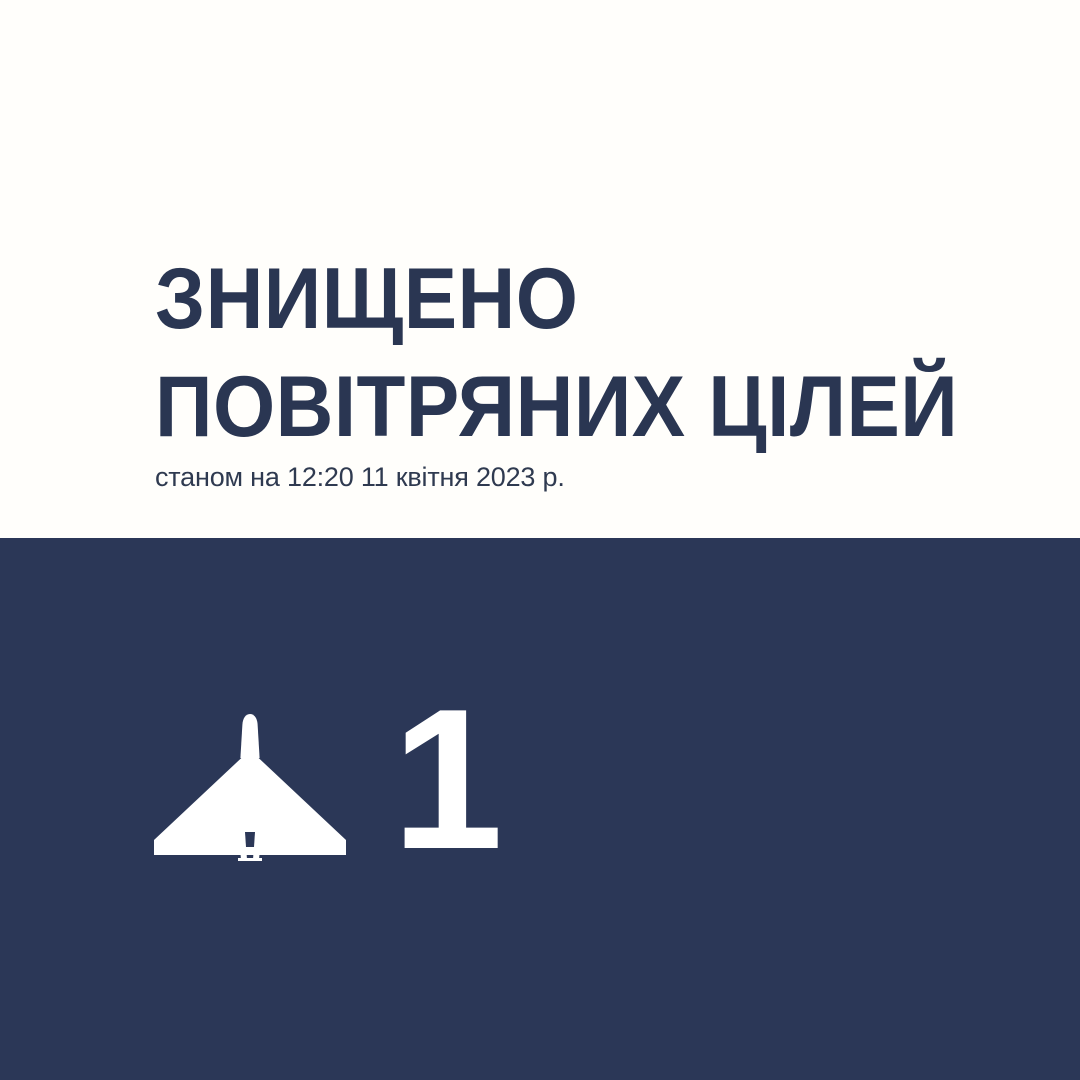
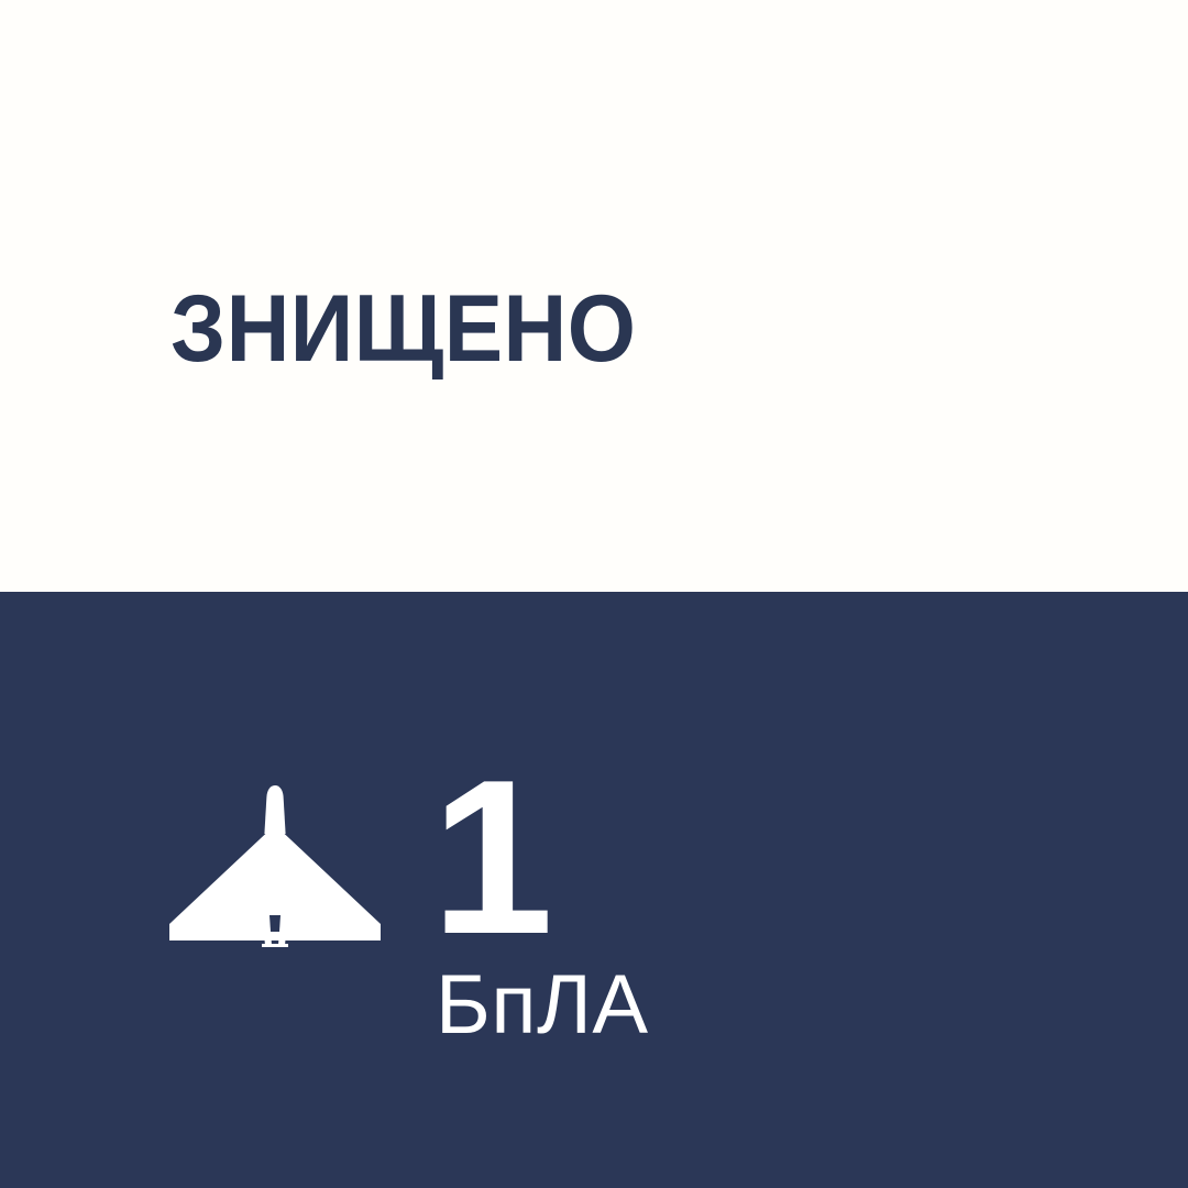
  ЗНИЩЕНО
- ПОВІТРЯНИХ ЦІЛЕЙ
- станом на 12:20 11 квітня 2023 р.
  1
+ БпЛА
